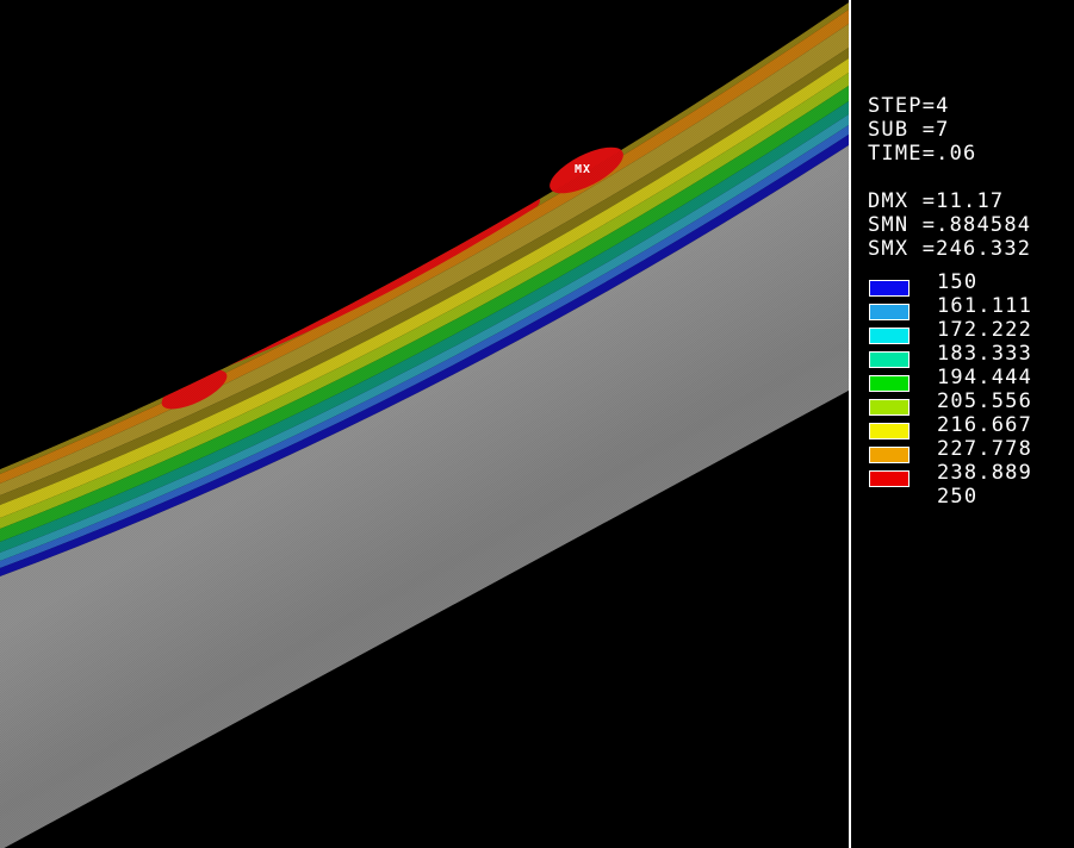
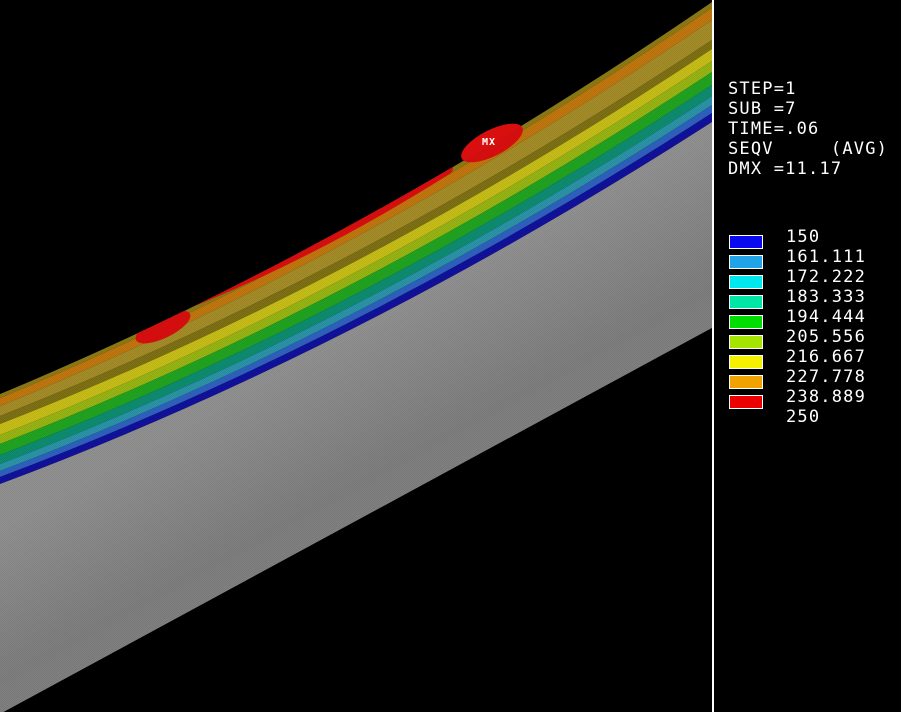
  MX
- STEP=4
+ STEP=1
  SUB =7
  TIME=.06
+ SEQV (AVG)
  DMX =11.17
- SMN =.884584
- SMX =246.332
  150
  161.111
  172.222
  183.333
  194.444
  205.556
  216.667
  227.778
  238.889
  250
